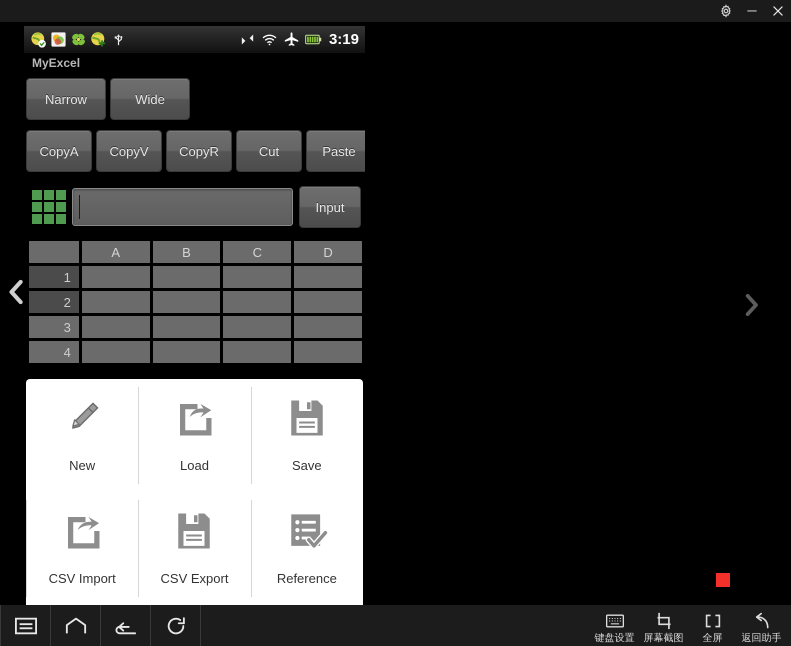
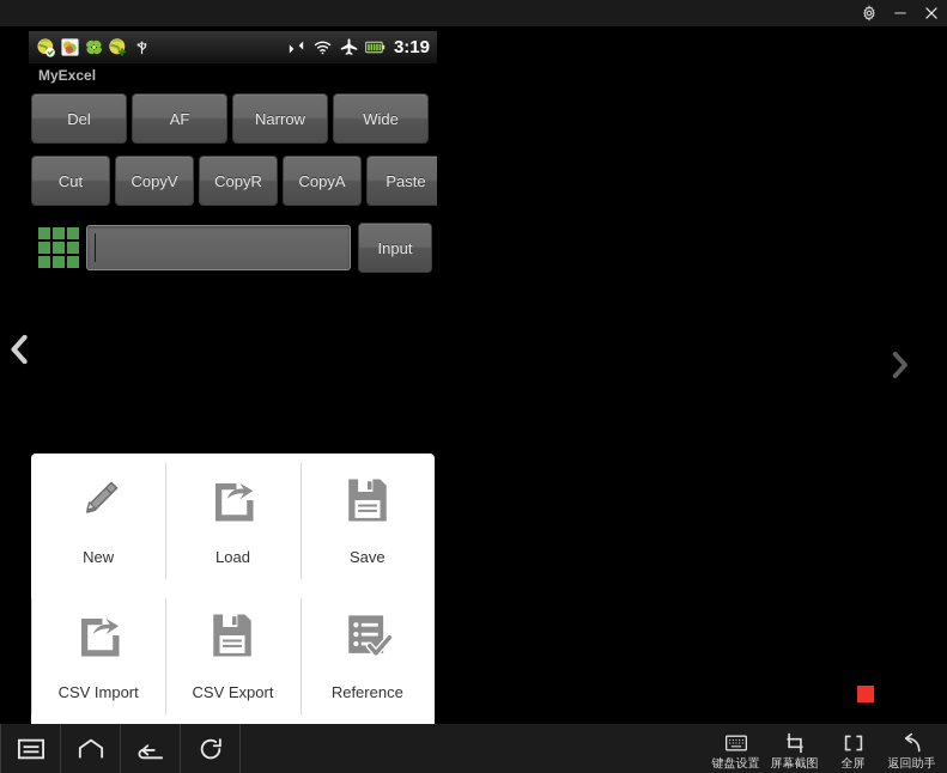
  3:19
  MyExcel
+ Del
+ AF
  Narrow
  Wide
- CopyA
+ Cut
  CopyV
  CopyR
- Cut
+ CopyA
  Paste
  Input
- 	A	B	C	D
- 1
- 2
- 3
- 4
  New
  Load
  Save
  CSV Import
  CSV Export
  Reference
  键盘设置
  屏幕截图
  全屏
  返回助手
